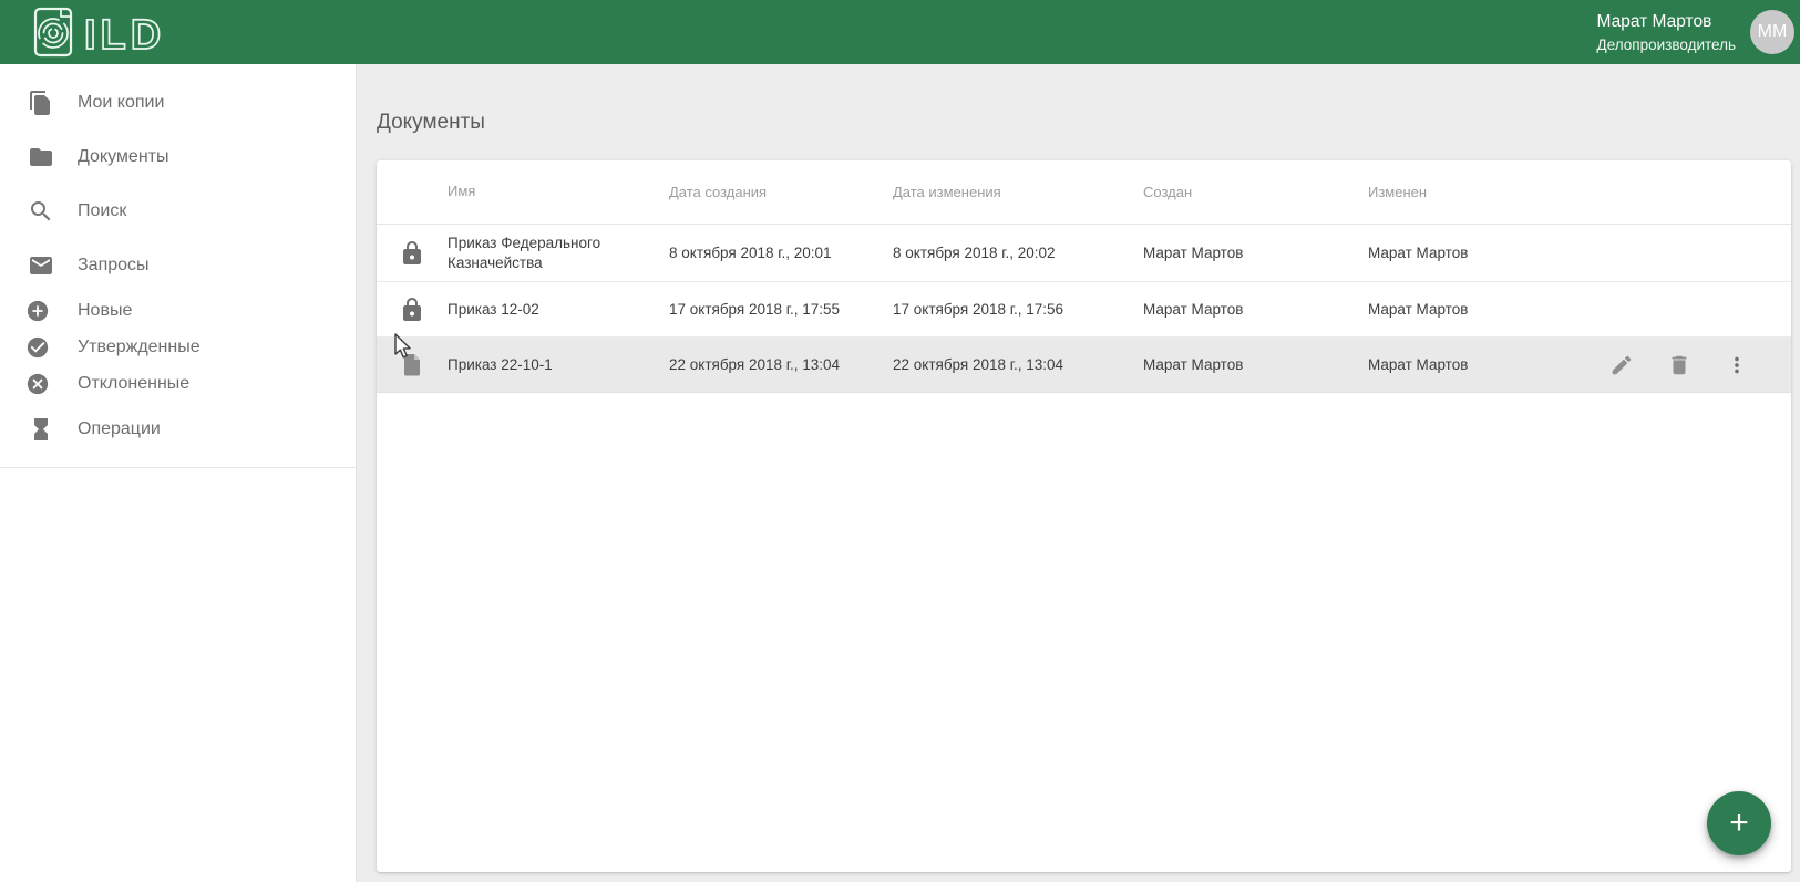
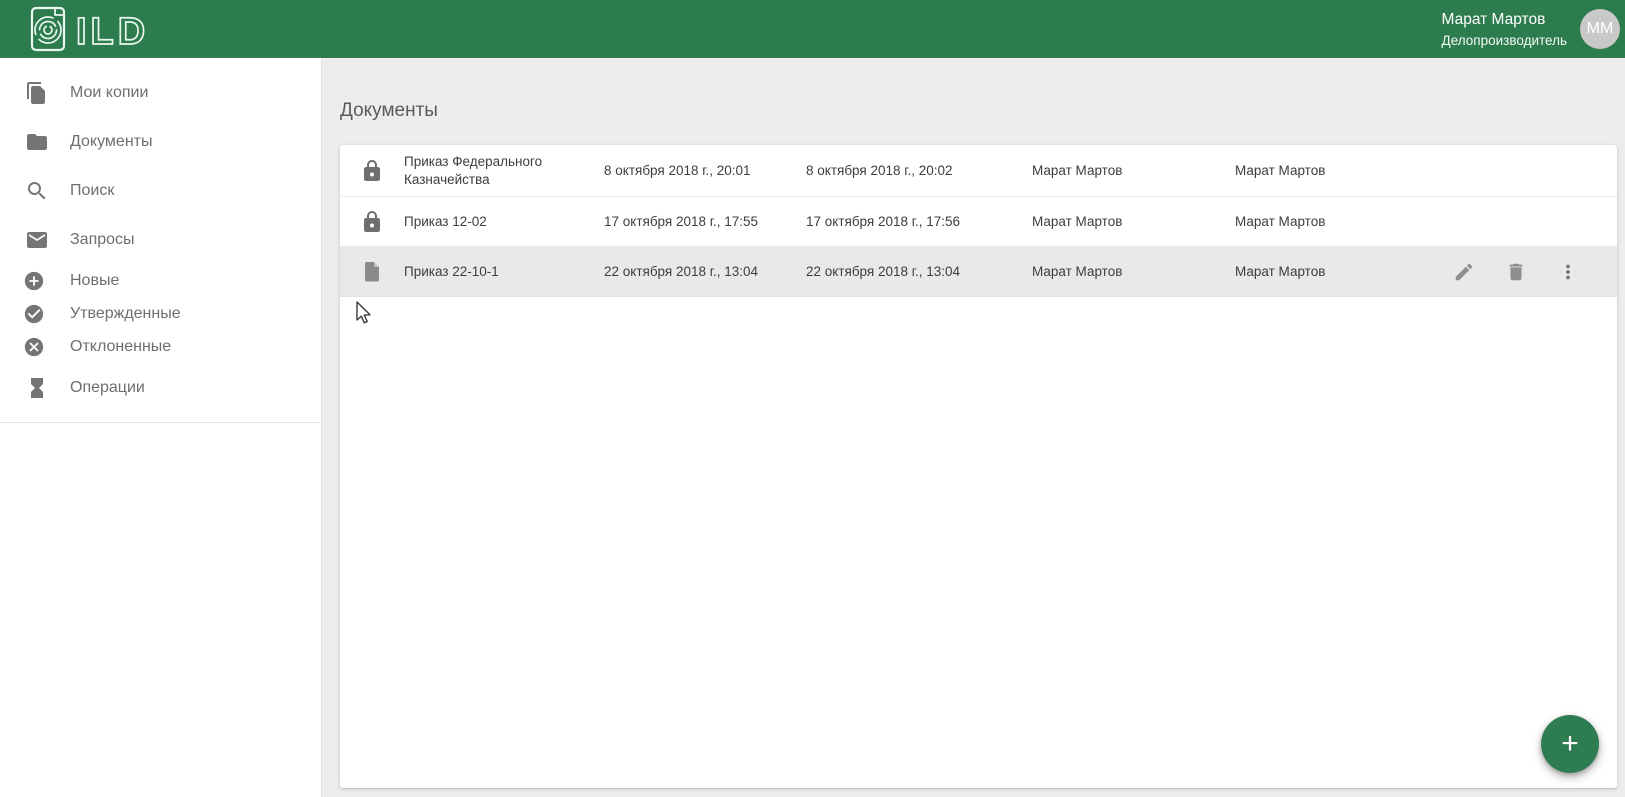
  ILD
  Марат Мартов
  Делопроизводитель
  MM
  Мои копии
  Документы
  Поиск
  Запросы
  Новые
  Утвержденные
  Отклоненные
  Операции
  Документы
- Имя
- Дата создания
- Дата изменения
- Создан
- Изменен
  Приказ Федерального Казначейства
  8 октября 2018 г., 20:01
  8 октября 2018 г., 20:02
  Марат Мартов
  Марат Мартов
  Приказ 12-02
  17 октября 2018 г., 17:55
  17 октября 2018 г., 17:56
  Марат Мартов
  Марат Мартов
  Приказ 22-10-1
  22 октября 2018 г., 13:04
  22 октября 2018 г., 13:04
  Марат Мартов
  Марат Мартов
  +
